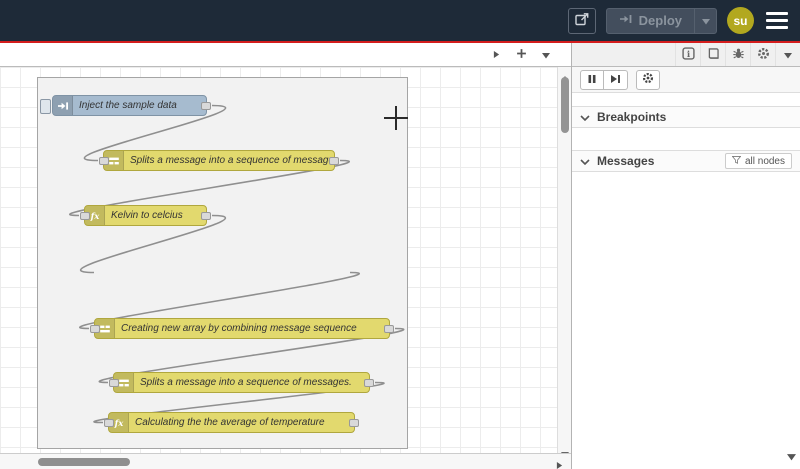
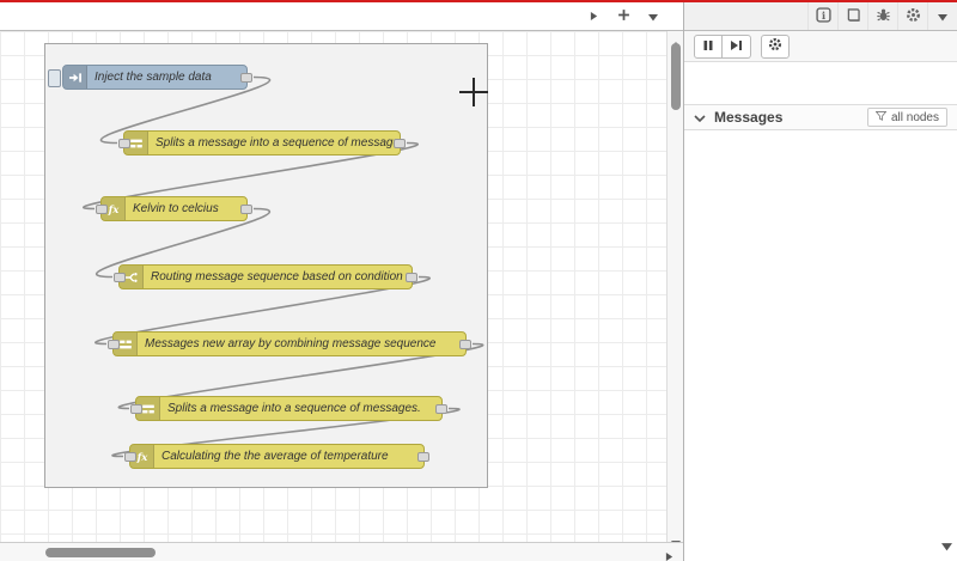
- Deploy
- su
  Inject the sample data
  Splits a message into a sequence of messag
  fx
  Kelvin to celcius
+ Routing message sequence based on condition
- Creating new array by combining message sequence
+ Messages new array by combining message sequence
  Splits a message into a sequence of messages.
  fx
  Calculating the the average of temperature
  i
- Breakpoints
  Messages
  all nodes
